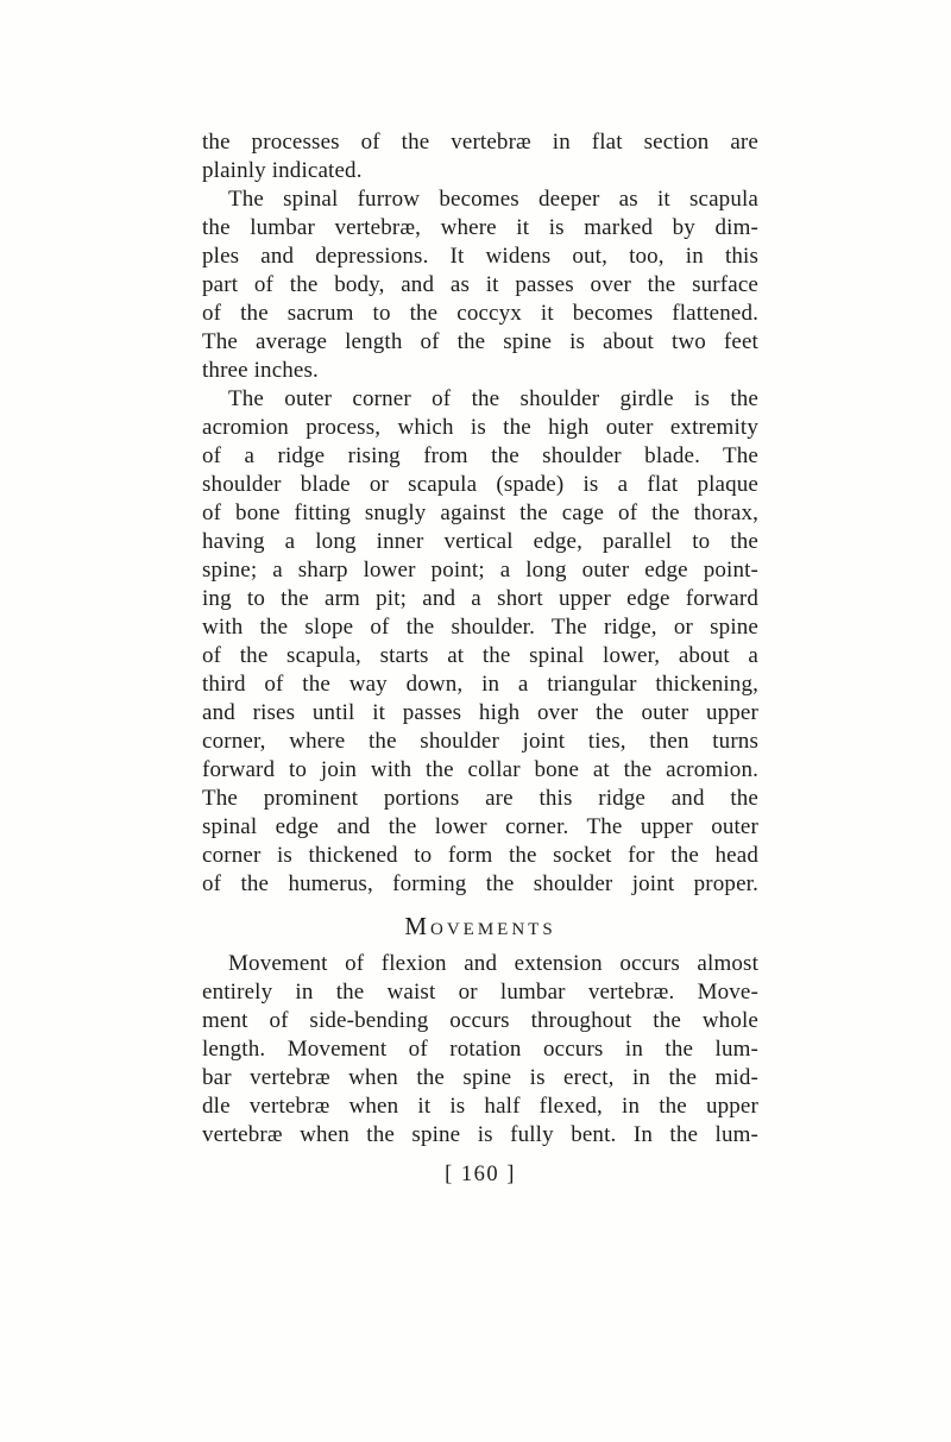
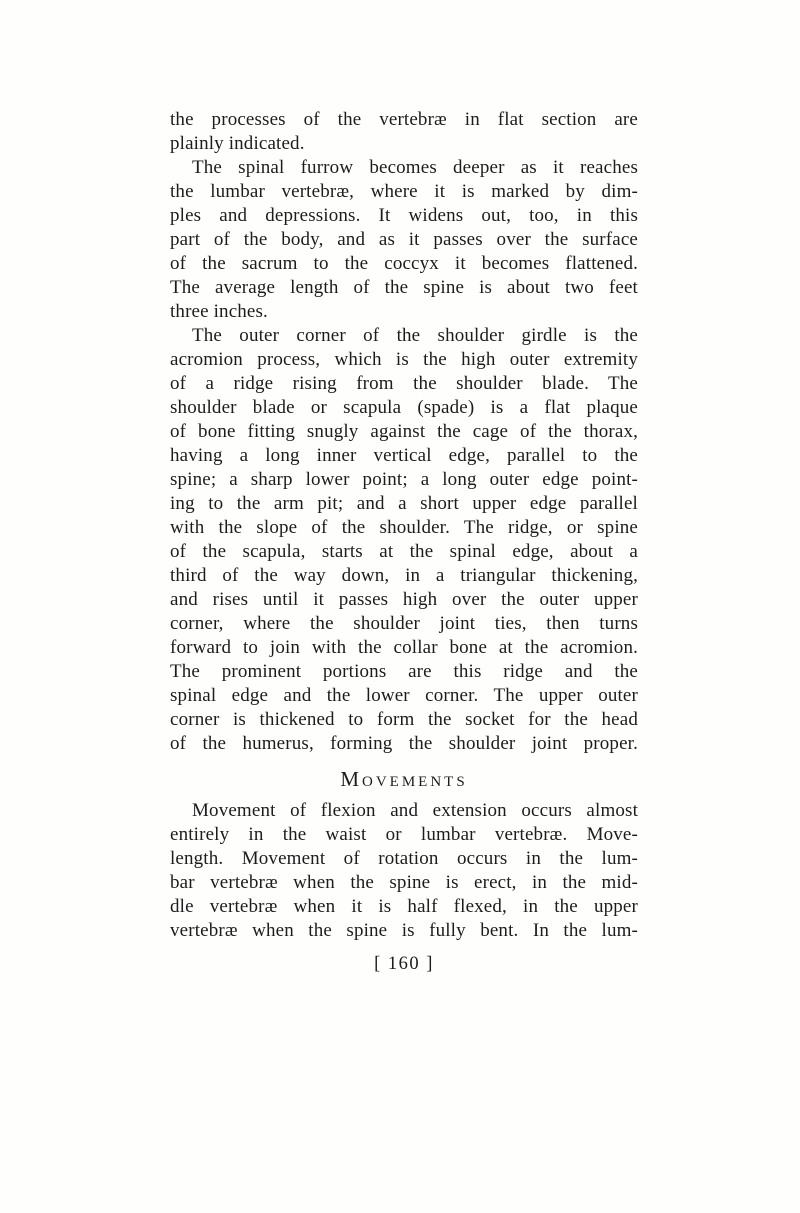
  the processes of the vertebræ in flat section are
  plainly indicated.
- The spinal furrow becomes deeper as it scapula
+ The spinal furrow becomes deeper as it reaches
  the lumbar vertebræ, where it is marked by dim-
  ples and depressions. It widens out, too, in this
  part of the body, and as it passes over the surface
  of the sacrum to the coccyx it becomes flattened.
  The average length of the spine is about two feet
  three inches.
  The outer corner of the shoulder girdle is the
  acromion process, which is the high outer extremity
  of a ridge rising from the shoulder blade. The
  shoulder blade or scapula (spade) is a flat plaque
  of bone fitting snugly against the cage of the thorax,
  having a long inner vertical edge, parallel to the
  spine; a sharp lower point; a long outer edge point-
- ing to the arm pit; and a short upper edge forward
+ ing to the arm pit; and a short upper edge parallel
  with the slope of the shoulder. The ridge, or spine
- of the scapula, starts at the spinal lower, about a
+ of the scapula, starts at the spinal edge, about a
  third of the way down, in a triangular thickening,
  and rises until it passes high over the outer upper
  corner, where the shoulder joint ties, then turns
  forward to join with the collar bone at the acromion.
  The prominent portions are this ridge and the
  spinal edge and the lower corner. The upper outer
  corner is thickened to form the socket for the head
  of the humerus, forming the shoulder joint proper.
  Movements
  Movement of flexion and extension occurs almost
  entirely in the waist or lumbar vertebræ. Move-
- ment of side-bending occurs throughout the whole
  length. Movement of rotation occurs in the lum-
  bar vertebræ when the spine is erect, in the mid-
  dle vertebræ when it is half flexed, in the upper
  vertebræ when the spine is fully bent. In the lum-
  [ 160 ]
